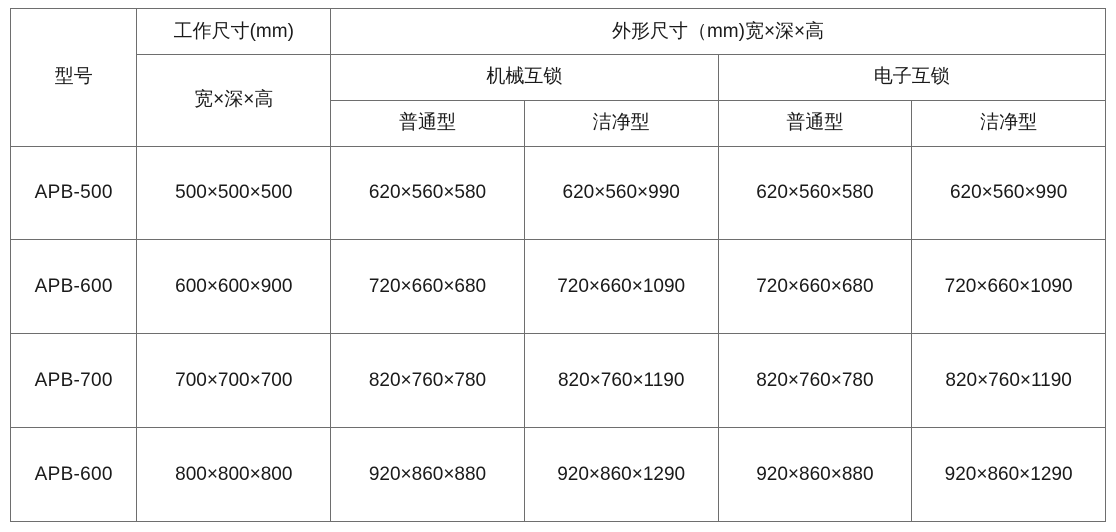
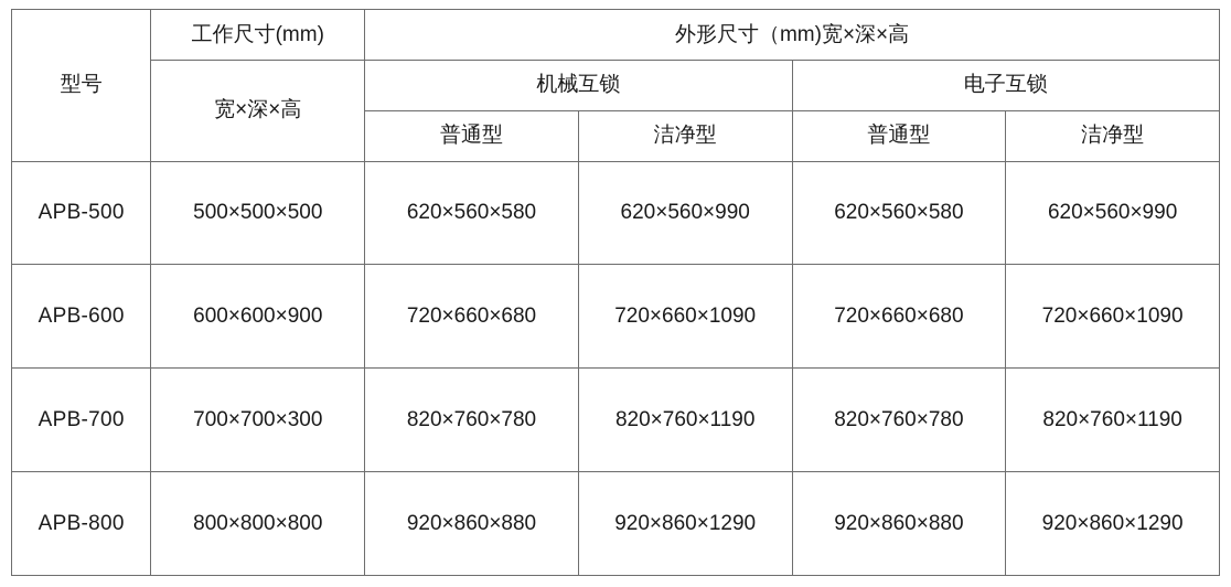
  型号	工作尺寸(mm)	外形尺寸（mm)宽×深×高
  宽×深×高	机械互锁	电子互锁
  普通型	洁净型	普通型	洁净型
  APB-500	500×500×500	620×560×580	620×560×990	620×560×580	620×560×990
  APB-600	600×600×900	720×660×680	720×660×1090	720×660×680	720×660×1090
- APB-700	700×700×700	820×760×780	820×760×1190	820×760×780	820×760×1190
+ APB-700	700×700×300	820×760×780	820×760×1190	820×760×780	820×760×1190
- APB-600	800×800×800	920×860×880	920×860×1290	920×860×880	920×860×1290
+ APB-800	800×800×800	920×860×880	920×860×1290	920×860×880	920×860×1290
